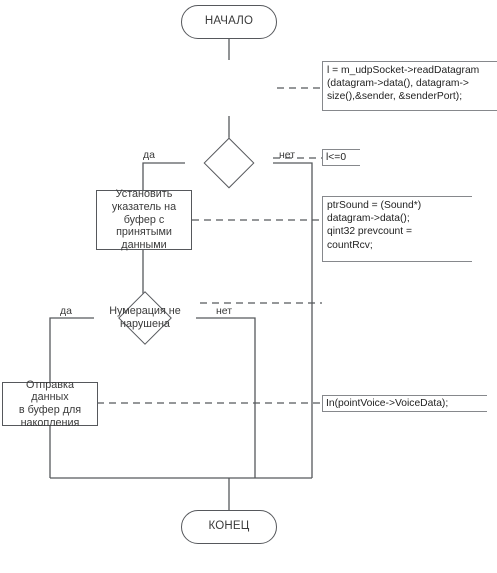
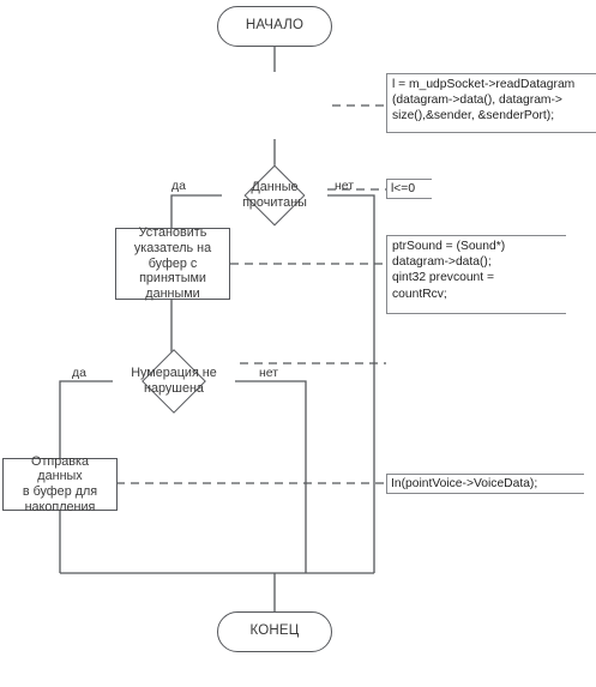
  НАЧАЛО
+ Данные
+ прочитаны
  Установить
  указатель на
  буфер с
  принятыми
  данными
  Нумерация не
  нарушена
  Отправка данных
  в буфер для
  накопления
  КОНЕЦ
  да
  нет
  да
  нет
  l = m_udpSocket->readDatagram
  (datagram->data(), datagram->
  size(),&sender, &senderPort);
  l<=0
  ptrSound = (Sound*)
  datagram->data();
  qint32 prevcount =
  countRcv;
  In(pointVoice->VoiceData);
